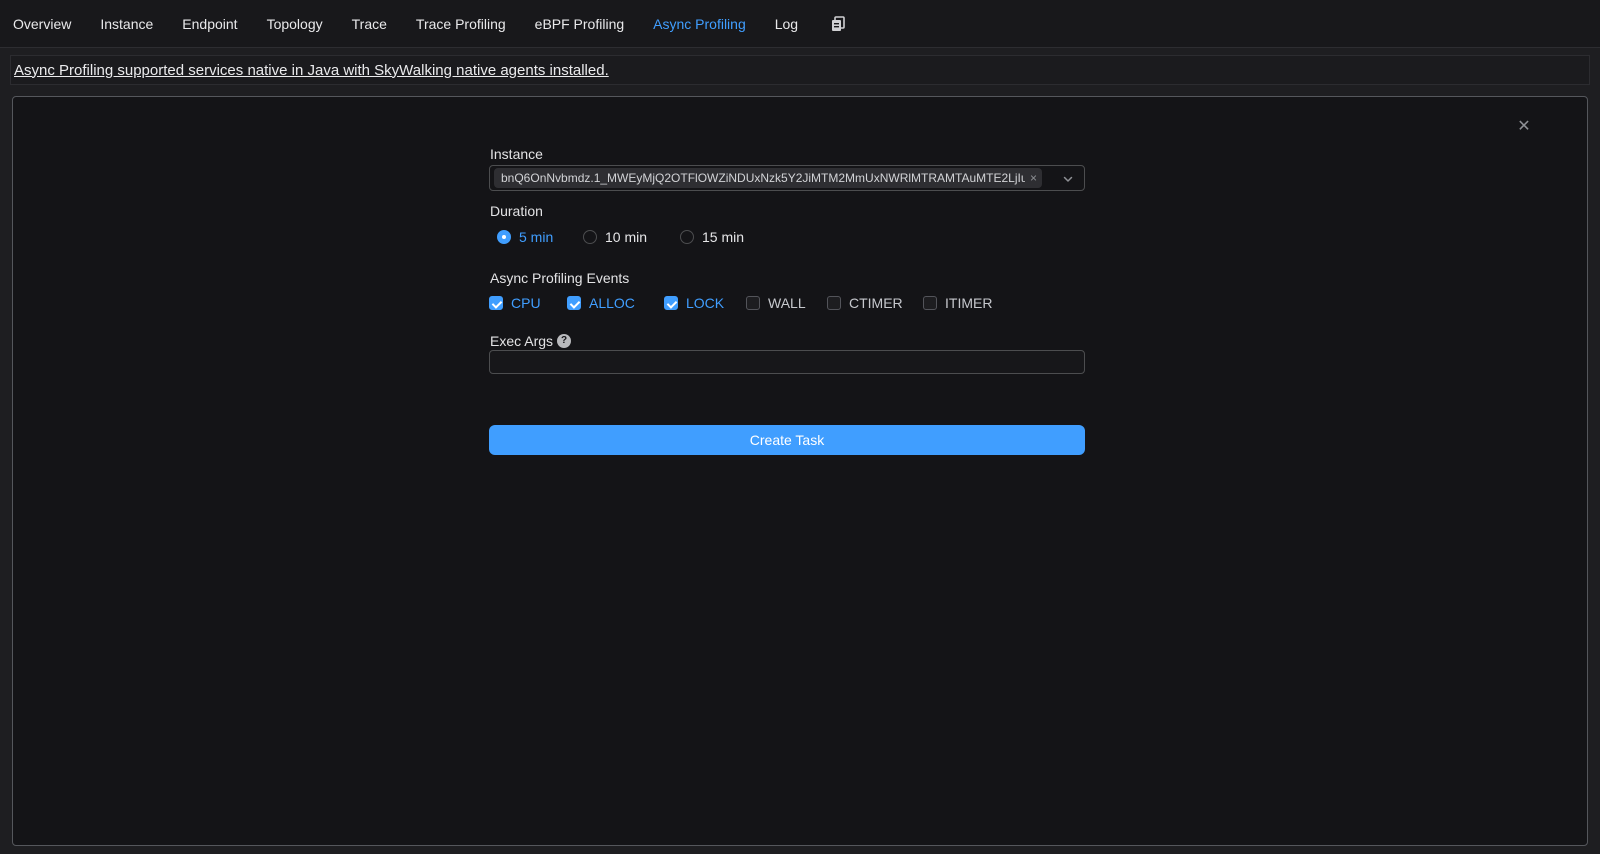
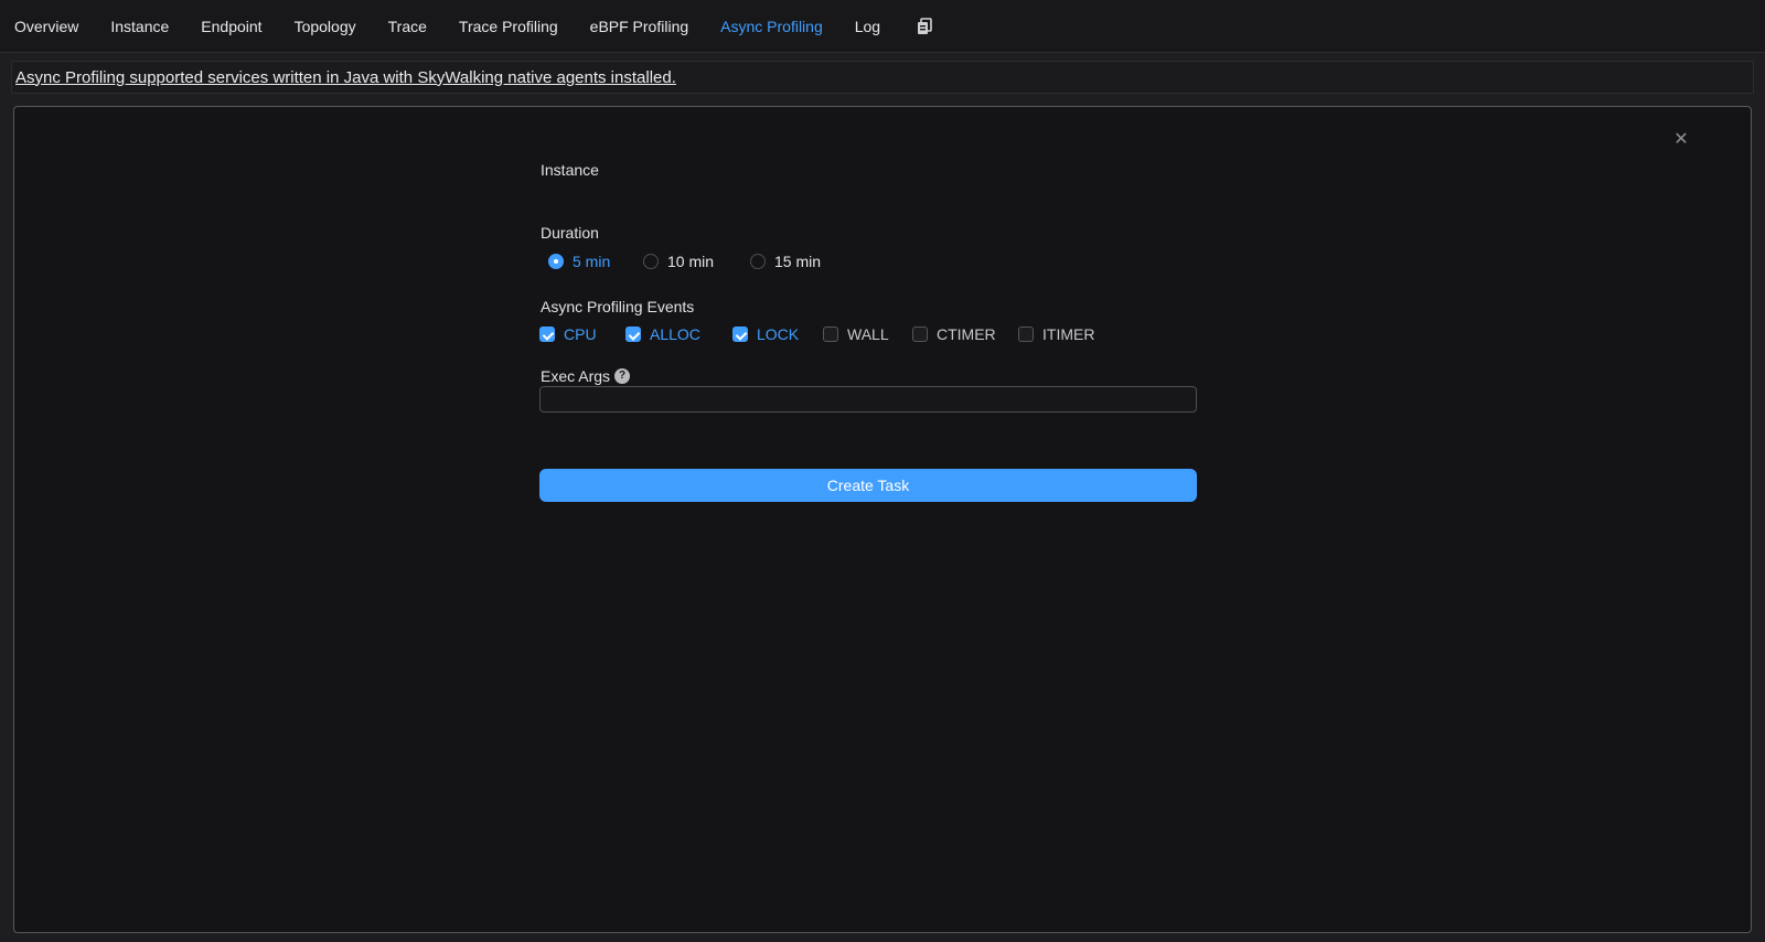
  Overview
  Instance
  Endpoint
  Topology
  Trace
  Trace Profiling
  eBPF Profiling
  Async Profiling
  Log
- Async Profiling supported services native in Java with SkyWalking native agents installed.
+ Async Profiling supported services written in Java with SkyWalking native agents installed.
  ✕
  Instance
- bnQ6OnNvbmdz.1_MWEyMjQ2OTFlOWZiNDUxNzk5Y2JiMTM2MmUxNWRlMTRAMTAuMTE2LjIu
- ×
  Duration
  5 min
  10 min
  15 min
  Async Profiling Events
  CPU
  ALLOC
  LOCK
  WALL
  CTIMER
  ITIMER
  Exec Args
  ?
  Create Task
